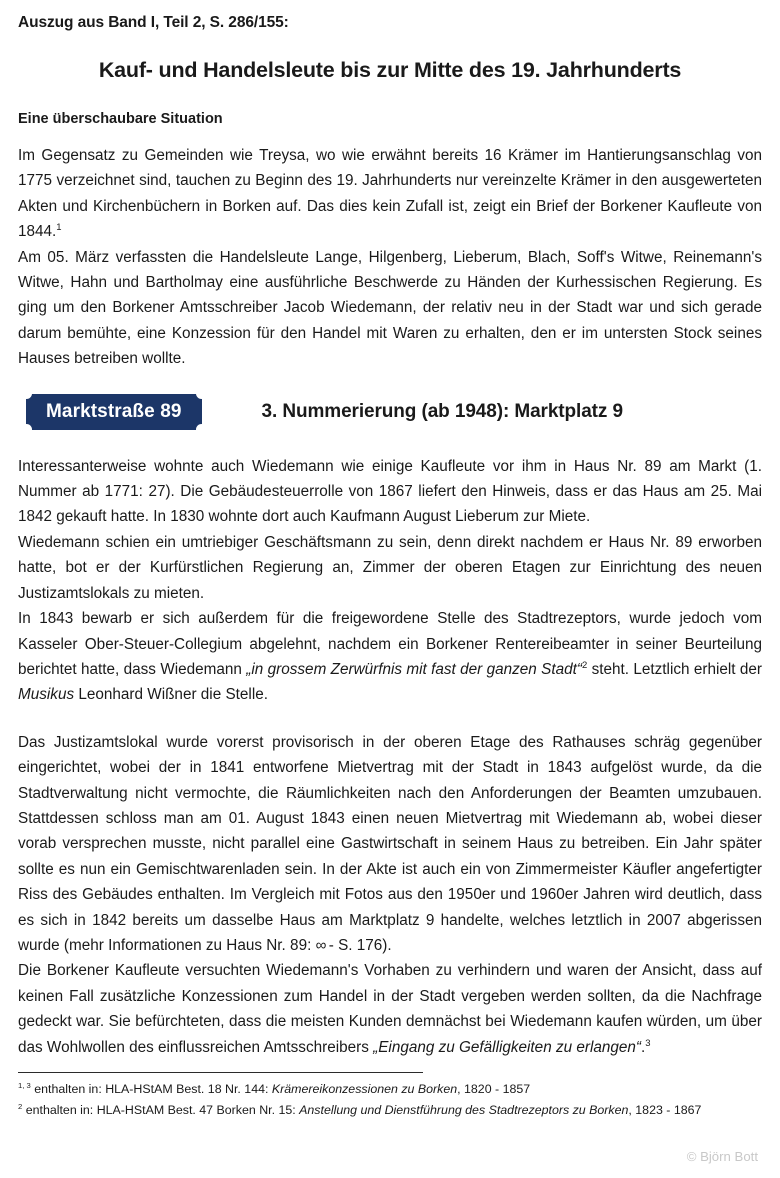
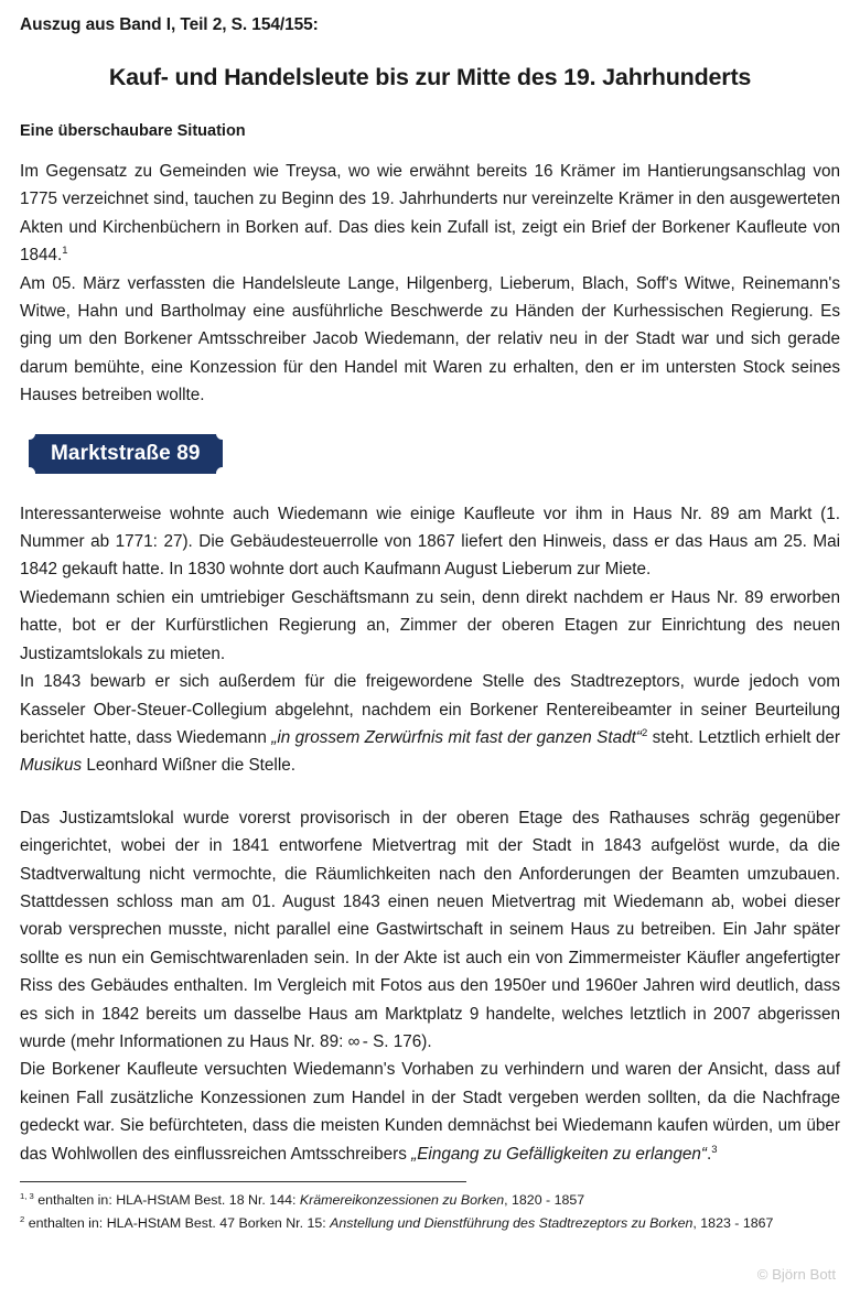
- Auszug aus Band I, Teil 2, S. 286/155:
+ Auszug aus Band I, Teil 2, S. 154/155:
  Kauf- und Handelsleute bis zur Mitte des 19. Jahrhunderts
  Eine überschaubare Situation
  Im Gegensatz zu Gemeinden wie Treysa, wo wie erwähnt bereits 16 Krämer im Hantierungsanschlag von 1775 verzeichnet sind, tauchen zu Beginn des 19. Jahrhunderts nur vereinzelte Krämer in den ausgewerteten Akten und Kirchenbüchern in Borken auf. Das dies kein Zufall ist, zeigt ein Brief der Borkener Kaufleute von 1844.1
  Am 05. März verfassten die Handelsleute Lange, Hilgenberg, Lieberum, Blach, Soff's Witwe, Reinemann's Witwe, Hahn und Bartholmay eine ausführliche Beschwerde zu Händen der Kurhessischen Regierung. Es ging um den Borkener Amtsschreiber Jacob Wiedemann, der relativ neu in der Stadt war und sich gerade darum bemühte, eine Konzession für den Handel mit Waren zu erhalten, den er im untersten Stock seines Hauses betreiben wollte.
  Marktstraße 89
- 3. Nummerierung (ab 1948): Marktplatz 9
  Interessanterweise wohnte auch Wiedemann wie einige Kaufleute vor ihm in Haus Nr. 89 am Markt (1. Nummer ab 1771: 27). Die Gebäudesteuerrolle von 1867 liefert den Hinweis, dass er das Haus am 25. Mai 1842 gekauft hatte. In 1830 wohnte dort auch Kaufmann August Lieberum zur Miete.
  Wiedemann schien ein umtriebiger Geschäftsmann zu sein, denn direkt nachdem er Haus Nr. 89 erworben hatte, bot er der Kurfürstlichen Regierung an, Zimmer der oberen Etagen zur Einrichtung des neuen Justizamtslokals zu mieten.
  In 1843 bewarb er sich außerdem für die freigewordene Stelle des Stadtrezeptors, wurde jedoch vom Kasseler Ober-Steuer-Collegium abgelehnt, nachdem ein Borkener Rentereibeamter in seiner Beurteilung berichtet hatte, dass Wiedemann „in grossem Zerwürfnis mit fast der ganzen Stadt“2 steht. Letztlich erhielt der Musikus Leonhard Wißner die Stelle.
  Das Justizamtslokal wurde vorerst provisorisch in der oberen Etage des Rathauses schräg gegenüber eingerichtet, wobei der in 1841 entworfene Mietvertrag mit der Stadt in 1843 aufgelöst wurde, da die Stadtverwaltung nicht vermochte, die Räumlichkeiten nach den Anforderungen der Beamten umzubauen. Stattdessen schloss man am 01. August 1843 einen neuen Mietvertrag mit Wiedemann ab, wobei dieser vorab versprechen musste, nicht parallel eine Gastwirtschaft in seinem Haus zu betreiben. Ein Jahr später sollte es nun ein Gemischtwarenladen sein. In der Akte ist auch ein von Zimmermeister Käufler angefertigter Riss des Gebäudes enthalten. Im Vergleich mit Fotos aus den 1950er und 1960er Jahren wird deutlich, dass es sich in 1842 bereits um dasselbe Haus am Marktplatz 9 handelte, welches letztlich in 2007 abgerissen wurde (mehr Informationen zu Haus Nr. 89: ∞ - S. 176).
  Die Borkener Kaufleute versuchten Wiedemann's Vorhaben zu verhindern und waren der Ansicht, dass auf keinen Fall zusätzliche Konzessionen zum Handel in der Stadt vergeben werden sollten, da die Nachfrage gedeckt war. Sie befürchteten, dass die meisten Kunden demnächst bei Wiedemann kaufen würden, um über das Wohlwollen des einflussreichen Amtsschreibers „Eingang zu Gefälligkeiten zu erlangen“.3
  1, 3 enthalten in: HLA-HStAM Best. 18 Nr. 144: Krämereikonzessionen zu Borken, 1820 - 1857
  2 enthalten in: HLA-HStAM Best. 47 Borken Nr. 15: Anstellung und Dienstführung des Stadtrezeptors zu Borken, 1823 - 1867
  © Björn Bott
